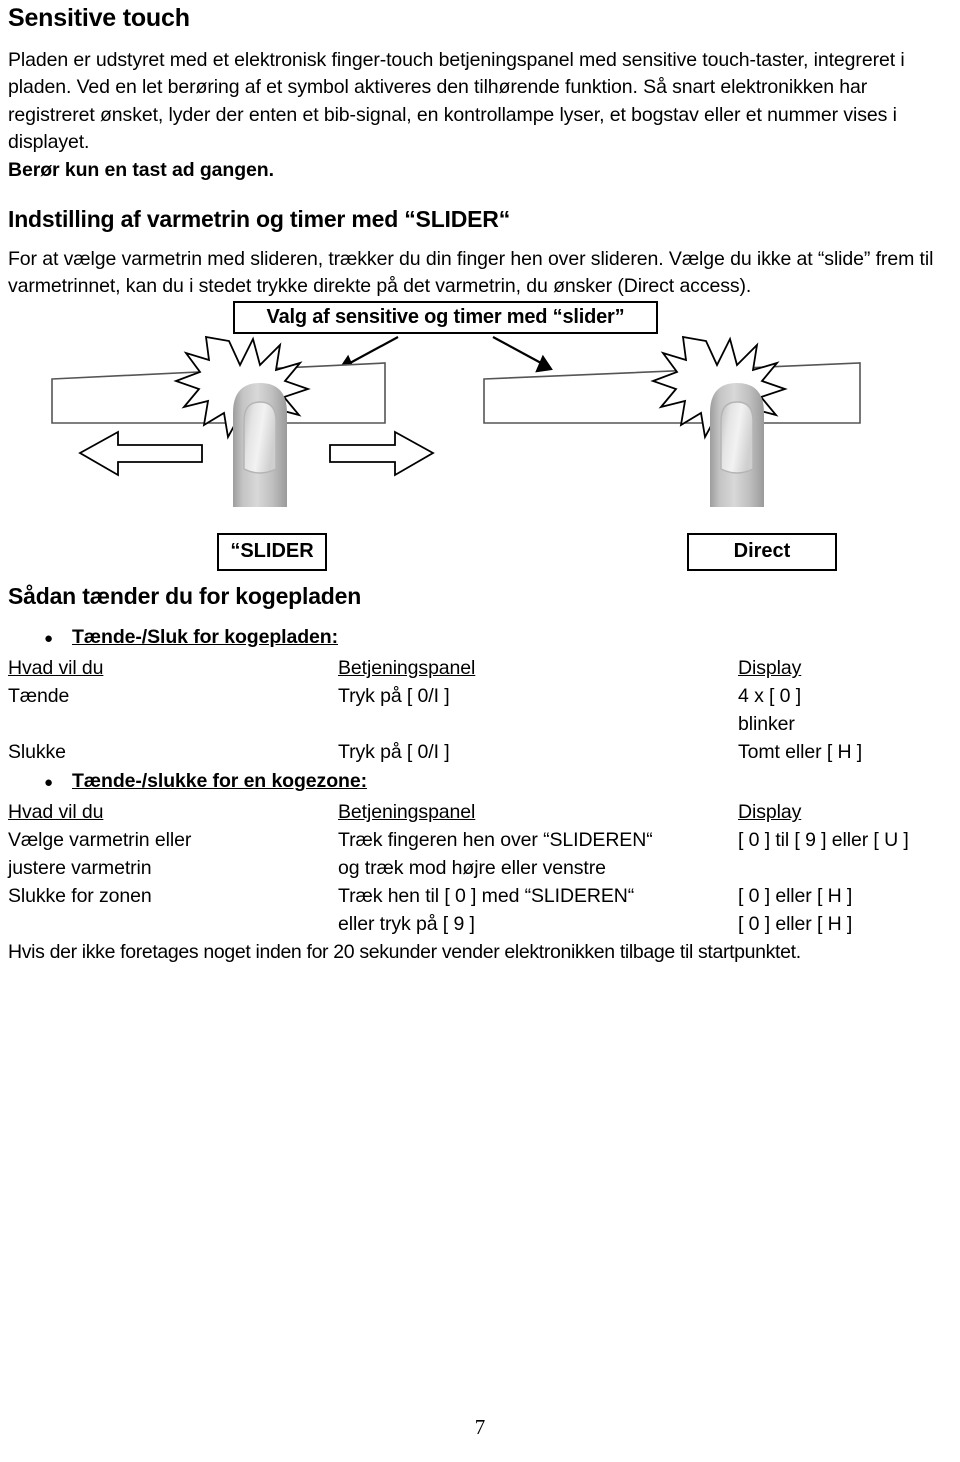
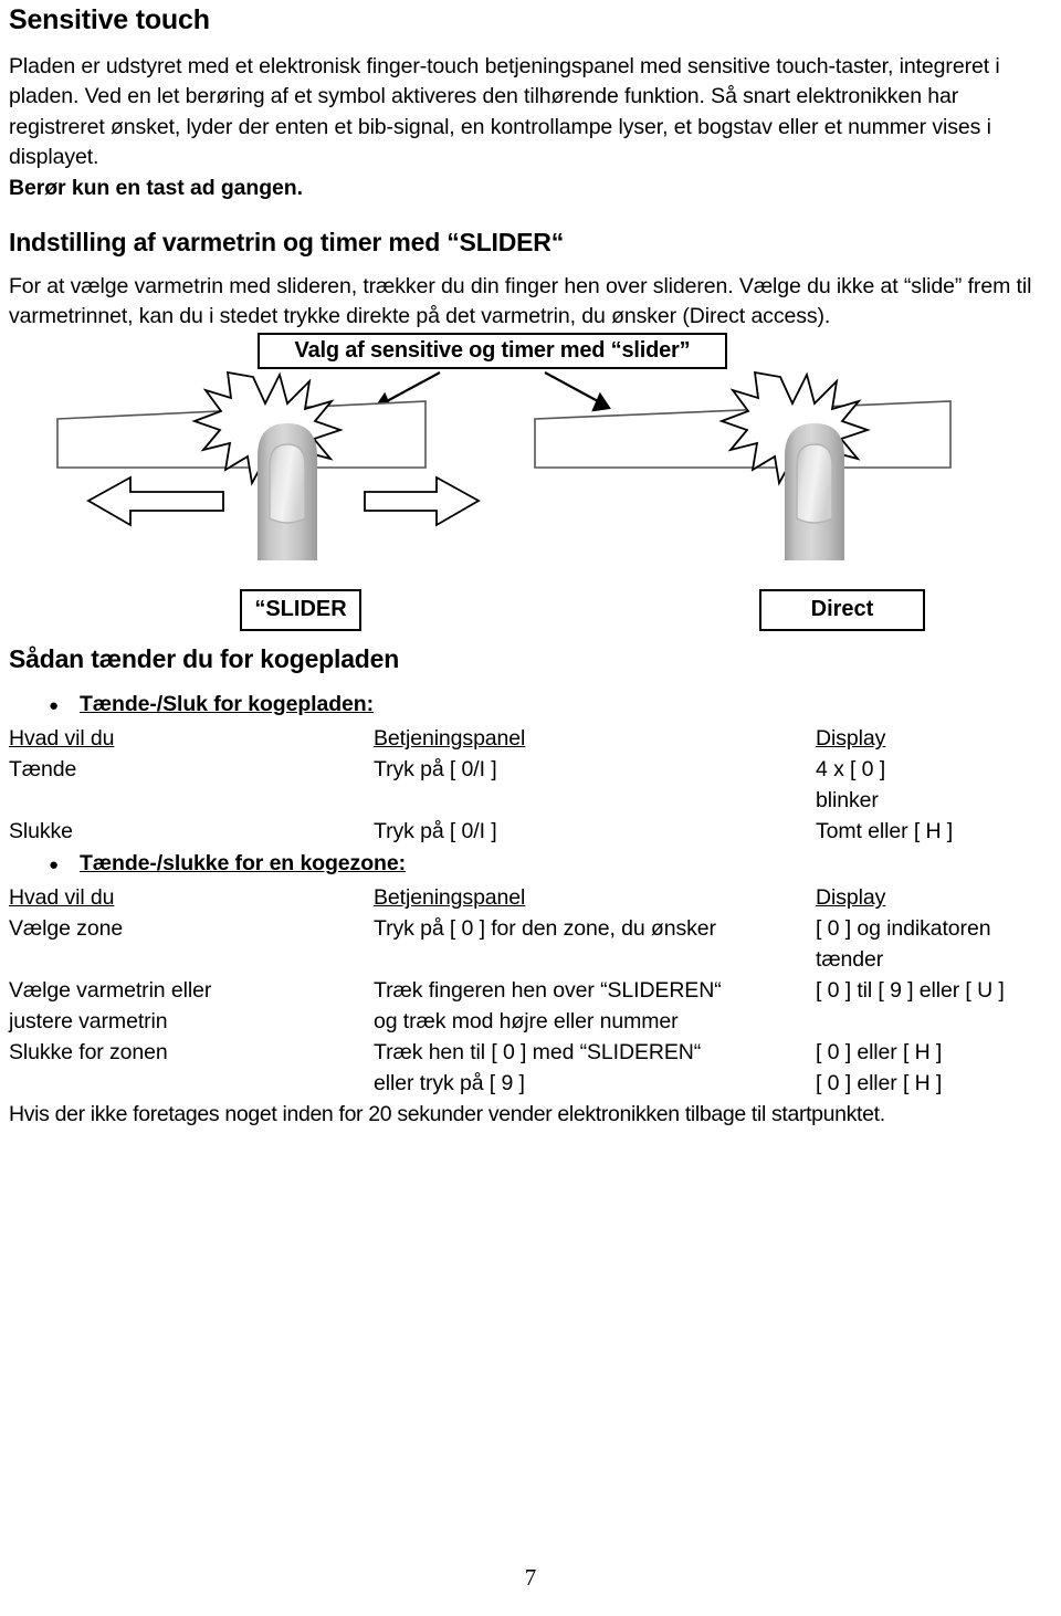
  Sensitive touch
  Pladen er udstyret med et elektronisk finger-touch betjeningspanel med sensitive touch-taster, integreret i pladen. Ved en let berøring af et symbol aktiveres den tilhørende funktion. Så snart elektronikken har registreret ønsket, lyder der enten et bib-signal, en kontrollampe lyser, et bogstav eller et nummer vises i displayet.
  Berør kun en tast ad gangen.
  Indstilling af varmetrin og timer med “SLIDER“
  For at vælge varmetrin med slideren, trækker du din finger hen over slideren. Vælge du ikke at “slide” frem til varmetrinnet, kan du i stedet trykke direkte på det varmetrin, du ønsker (Direct access).
  Valg af sensitive og timer med “slider”
  “SLIDER
  Direct
  Sådan tænder du for kogepladen
  ●
  Tænde-/Sluk for kogepladen:
  Hvad vil du	Betjeningspanel	Display
  Tænde	Tryk på [ 0/I ]	4 x [ 0 ] blinker
  Slukke	Tryk på [ 0/I ]	Tomt eller [ H ]
  ●
  Tænde-/slukke for en kogezone:
  Hvad vil du	Betjeningspanel	Display
+ Vælge zone	Tryk på [ 0 ] for den zone, du ønsker	[ 0 ] og indikatoren tænder
- Vælge varmetrin eller justere varmetrin	Træk fingeren hen over “SLIDEREN“ og træk mod højre eller venstre	[ 0 ] til [ 9 ] eller [ U ]
+ Vælge varmetrin eller justere varmetrin	Træk fingeren hen over “SLIDEREN“ og træk mod højre eller nummer	[ 0 ] til [ 9 ] eller [ U ]
  Slukke for zonen	Træk hen til [ 0 ] med “SLIDEREN“ eller tryk på [ 9 ]	[ 0 ] eller [ H ] [ 0 ] eller [ H ]
  Hvis der ikke foretages noget inden for 20 sekunder vender elektronikken tilbage til startpunktet.
  7
